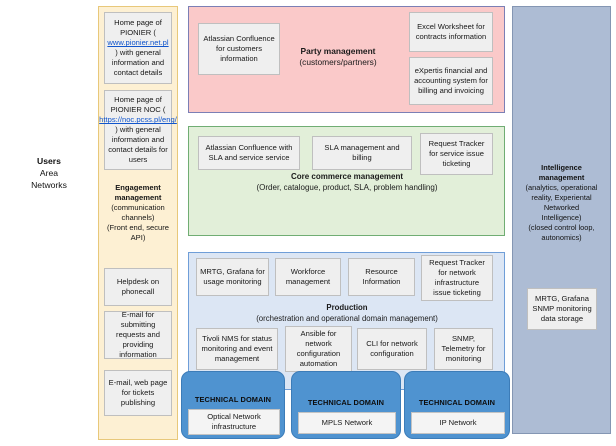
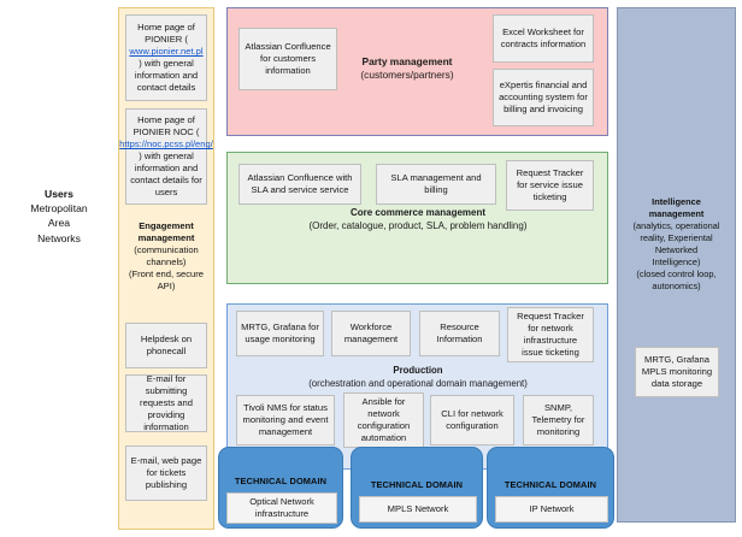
  Users
+ Metropolitan
  Area
  Networks
  Home page of PIONIER (
  www.pionier.net.pl
  ) with general information and contact details
  Home page of PIONIER NOC (
  https://noc.pcss.pl/eng/
  ) with general information and contact details for users
  Engagement
  management
  (communication
  channels)
  (Front end, secure API)
  Helpdesk on phonecall
  E-mail for submitting requests and providing information
  E-mail, web page for tickets publishing
  Atlassian Confluence for customers information
  Party management
  (customers/partners)
  Excel Worksheet for contracts information
  eXpertis financial and accounting system for billing and invoicing
  Atlassian Confluence with SLA and service service
  SLA management and billing
  Request Tracker for service issue ticketing
  Core commerce management
  (Order, catalogue, product, SLA, problem handling)
  MRTG, Grafana for usage monitoring
  Workforce management
  Resource Information
  Request Tracker for network infrastructure issue ticketing
  Production
  (orchestration and operational domain management)
  Tivoli NMS for status monitoring and event management
  Ansible for network configuration automation
  CLI for network configuration
  SNMP, Telemetry for monitoring
  TECHNICAL DOMAIN
  Optical Network infrastructure
  TECHNICAL DOMAIN
  MPLS Network
  TECHNICAL DOMAIN
  IP Network
  Intelligence
  management
  (analytics, operational
  reality, Experiental
  Networked
  Intelligence)
  (closed control loop,
  autonomics)
- MRTG, Grafana SNMP monitoring data storage
+ MRTG, Grafana MPLS monitoring data storage
